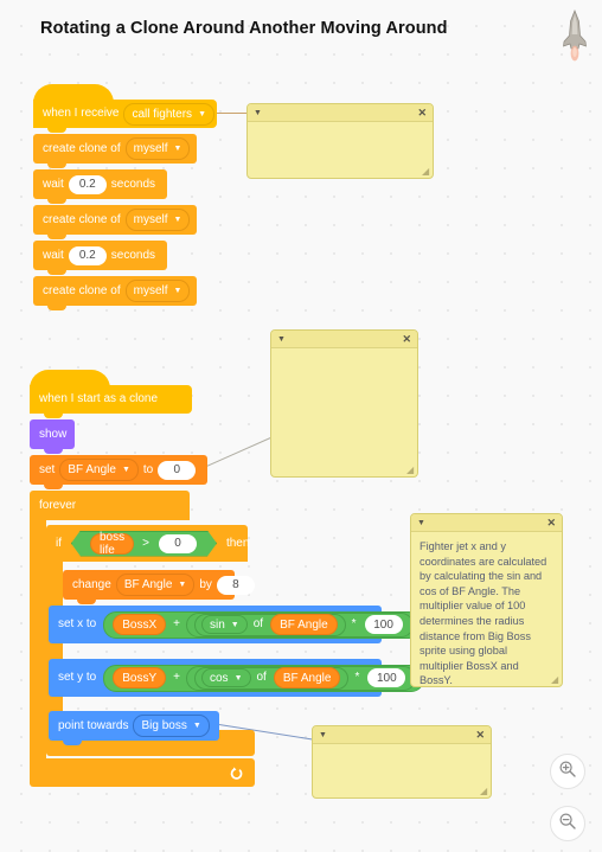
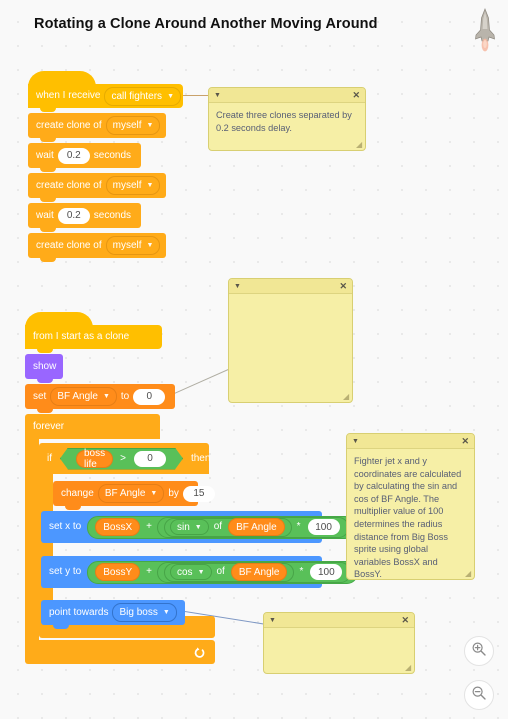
  Rotating a Clone Around Another Moving Around
  when I receive
  call fighters
  create clone of
  myself
  wait
  0.2
  seconds
  create clone of
  myself
  wait
  0.2
  seconds
  create clone of
  myself
  ✕
+ Create three clones separated by 0.2 seconds delay.
  ◢
- when I start as a clone
+ from I start as a clone
  show
  set
  BF Angle
  to
  0
  forever
  if
  boss life
  >
  0
  then
  change
  BF Angle
  by
- 8
+ 15
  set x to
  BossX
  +
  sin
  of
  BF Angle
  *
  100
  set y to
  BossY
  +
  cos
  of
  BF Angle
  *
  100
  point towards
  Big boss
  ✕
  ◢
  ✕
- Fighter jet x and y coordinates are calculated by calculating the sin and cos of BF Angle. The multiplier value of 100 determines the radius distance from Big Boss sprite using global multiplier BossX and BossY.
+ Fighter jet x and y coordinates are calculated by calculating the sin and cos of BF Angle. The multiplier value of 100 determines the radius distance from Big Boss sprite using global variables BossX and BossY.
  ◢
  ✕
  ◢
